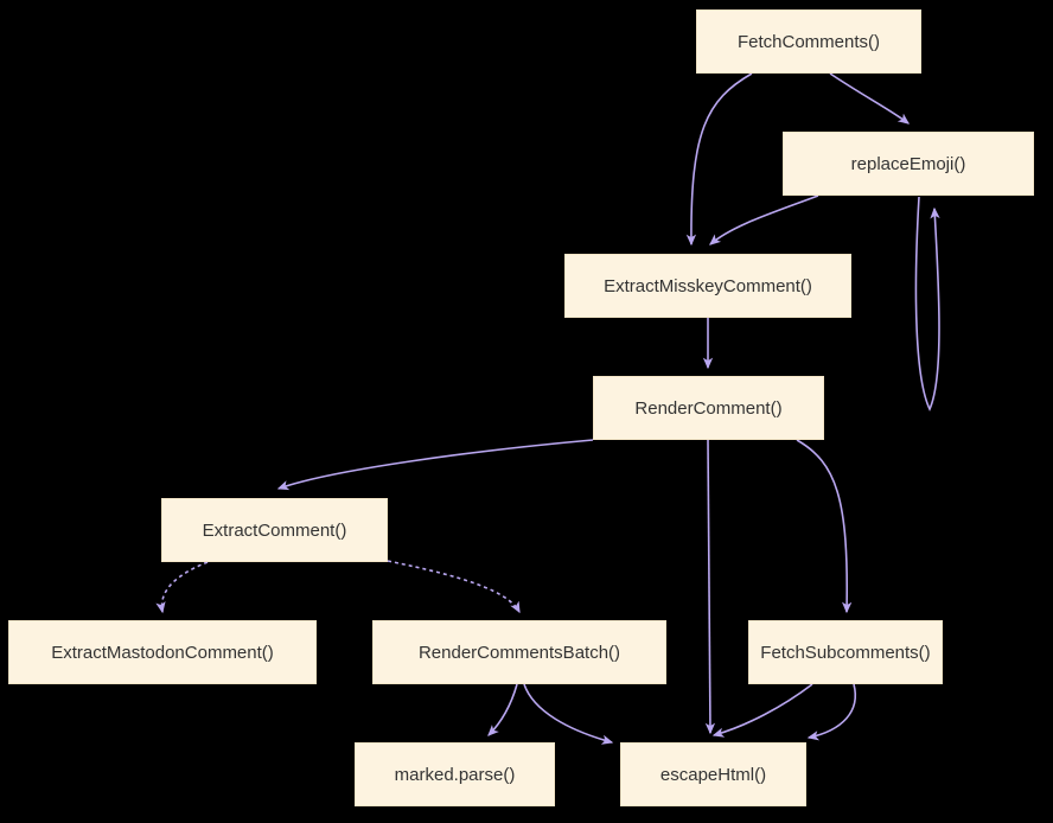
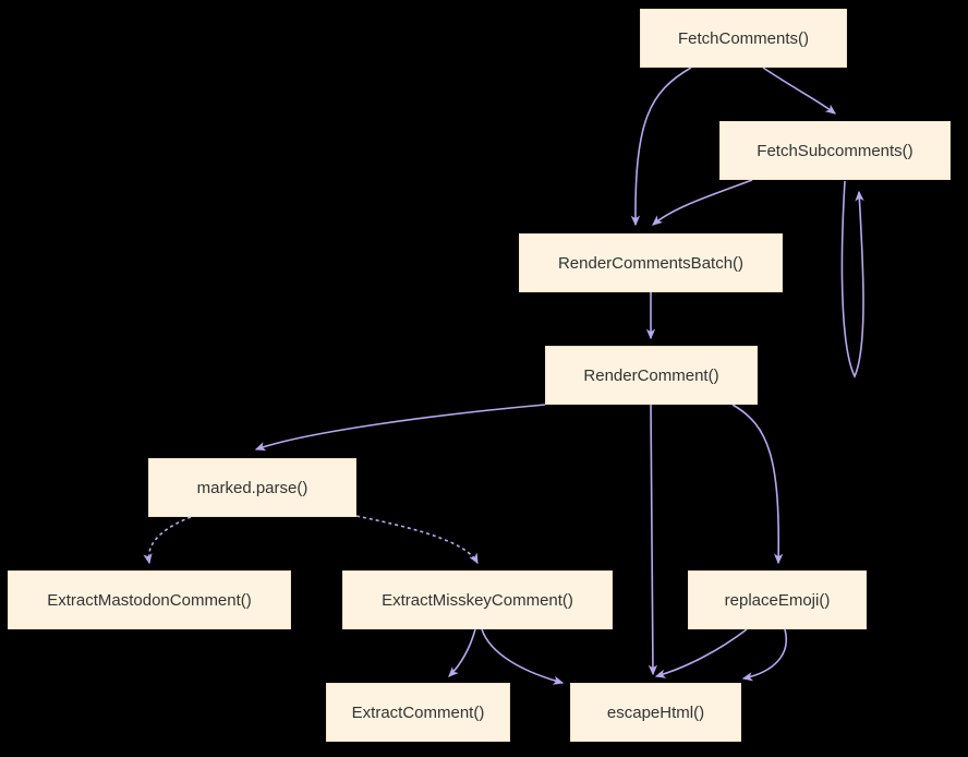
  FetchComments()
- replaceEmoji()
+ FetchSubcomments()
- ExtractMisskeyComment()
+ RenderCommentsBatch()
  RenderComment()
- ExtractComment()
+ marked.parse()
  ExtractMastodonComment()
- RenderCommentsBatch()
+ ExtractMisskeyComment()
- FetchSubcomments()
+ replaceEmoji()
- marked.parse()
+ ExtractComment()
  escapeHtml()
